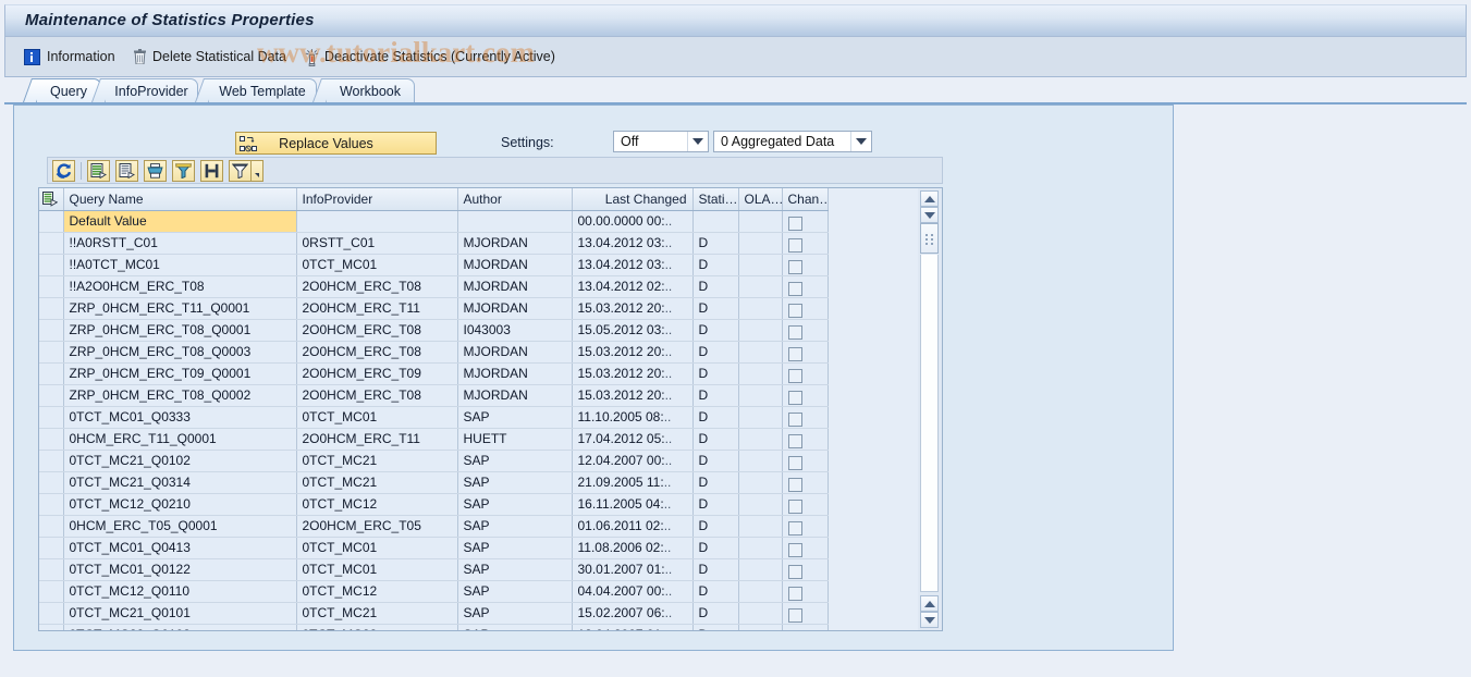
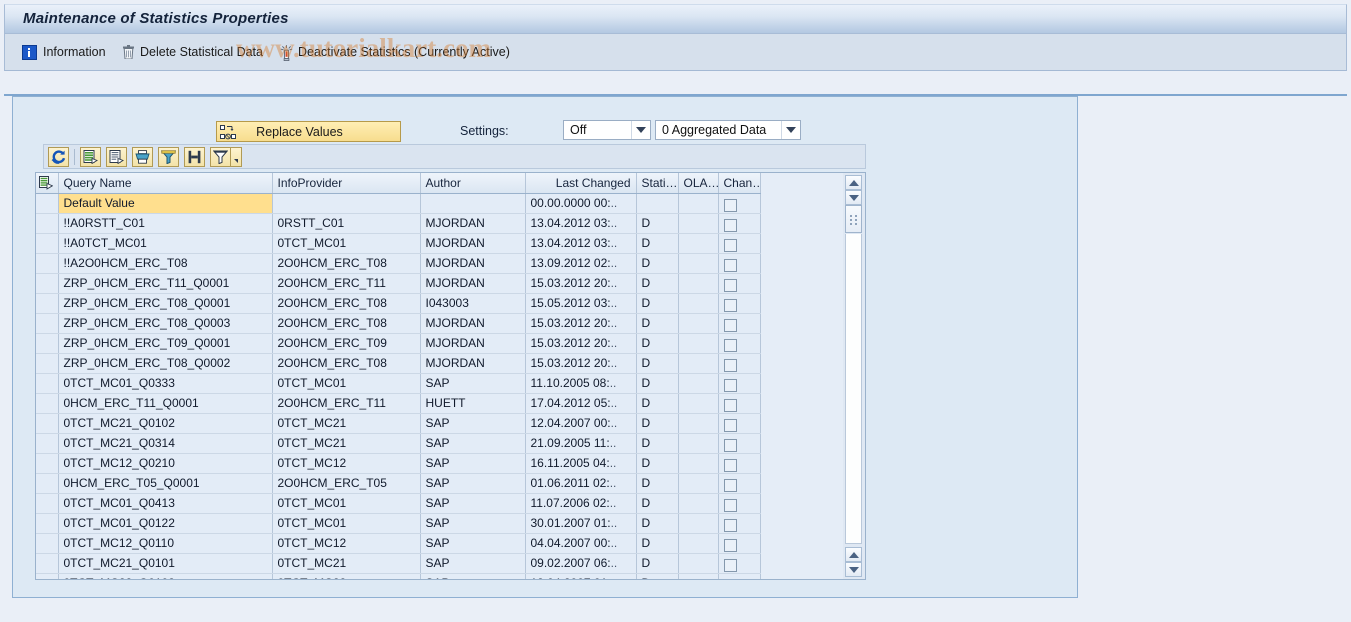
  Maintenance of Statistics Properties
  Information
  Delete Statistical Data
  Deactivate Statistics (Currently Active)
- Query
- InfoProvider
- Web Template
- Workbook
  Replace Values
  Settings:
  Off
  0 Aggregated Data
  	Query Name	InfoProvider	Author	Last Changed	Stati…	OLA…	Chan…
  	Default Value			00.00.0000 00:..
  	!!A0RSTT_C01	0RSTT_C01	MJORDAN	13.04.2012 03:..	D
  	!!A0TCT_MC01	0TCT_MC01	MJORDAN	13.04.2012 03:..	D
- 	!!A2O0HCM_ERC_T08	2O0HCM_ERC_T08	MJORDAN	13.04.2012 02:..	D
+ 	!!A2O0HCM_ERC_T08	2O0HCM_ERC_T08	MJORDAN	13.09.2012 02:..	D
  	ZRP_0HCM_ERC_T11_Q0001	2O0HCM_ERC_T11	MJORDAN	15.03.2012 20:..	D
  	ZRP_0HCM_ERC_T08_Q0001	2O0HCM_ERC_T08	I043003	15.05.2012 03:..	D
  	ZRP_0HCM_ERC_T08_Q0003	2O0HCM_ERC_T08	MJORDAN	15.03.2012 20:..	D
  	ZRP_0HCM_ERC_T09_Q0001	2O0HCM_ERC_T09	MJORDAN	15.03.2012 20:..	D
  	ZRP_0HCM_ERC_T08_Q0002	2O0HCM_ERC_T08	MJORDAN	15.03.2012 20:..	D
  	0TCT_MC01_Q0333	0TCT_MC01	SAP	11.10.2005 08:..	D
  	0HCM_ERC_T11_Q0001	2O0HCM_ERC_T11	HUETT	17.04.2012 05:..	D
  	0TCT_MC21_Q0102	0TCT_MC21	SAP	12.04.2007 00:..	D
  	0TCT_MC21_Q0314	0TCT_MC21	SAP	21.09.2005 11:..	D
  	0TCT_MC12_Q0210	0TCT_MC12	SAP	16.11.2005 04:..	D
  	0HCM_ERC_T05_Q0001	2O0HCM_ERC_T05	SAP	01.06.2011 02:..	D
- 	0TCT_MC01_Q0413	0TCT_MC01	SAP	11.08.2006 02:..	D
+ 	0TCT_MC01_Q0413	0TCT_MC01	SAP	11.07.2006 02:..	D
  	0TCT_MC01_Q0122	0TCT_MC01	SAP	30.01.2007 01:..	D
  	0TCT_MC12_Q0110	0TCT_MC12	SAP	04.04.2007 00:..	D
- 	0TCT_MC21_Q0101	0TCT_MC21	SAP	15.02.2007 06:..	D
+ 	0TCT_MC21_Q0101	0TCT_MC21	SAP	09.02.2007 06:..	D
  www.tutorialkart.com
